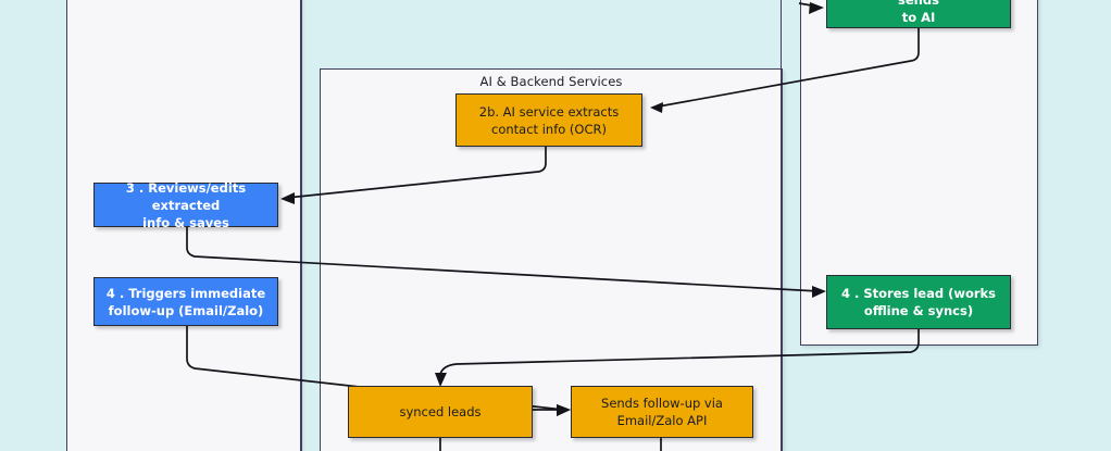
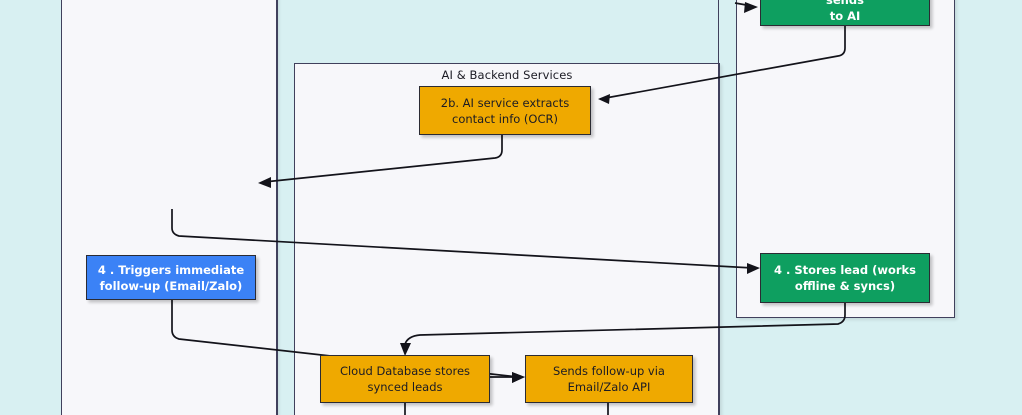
  AI & Backend Services
  to AI
  2b. AI service extracts
  contact info (OCR)
- 3 . Reviews/edits extracted
- info & saves
  4 . Triggers immediate
  follow-up (Email/Zalo)
  4 . Stores lead (works
  offline & syncs)
+ Cloud Database stores
  synced leads
  Sends follow-up via
  Email/Zalo API
